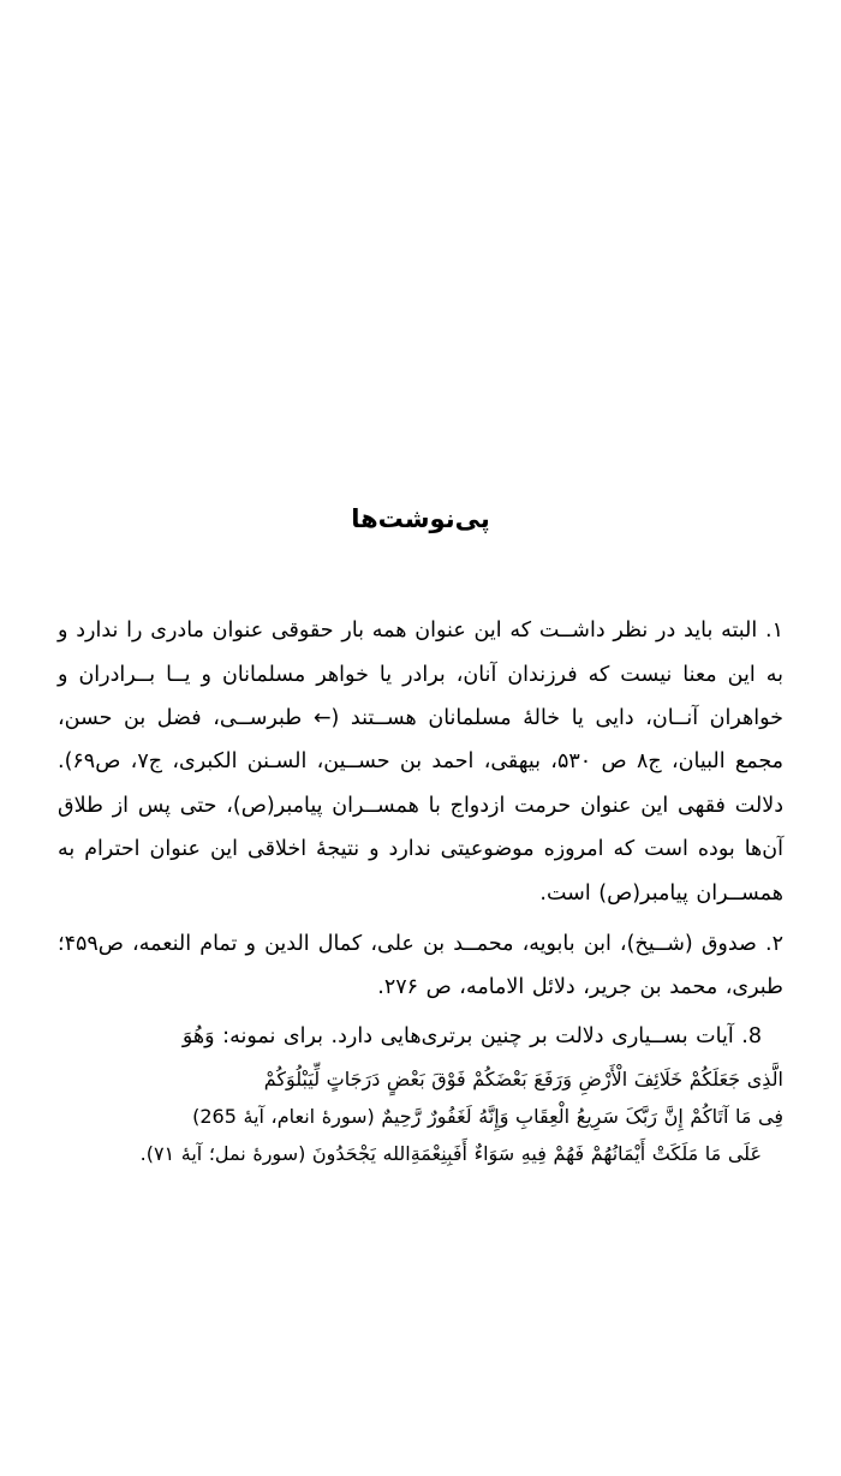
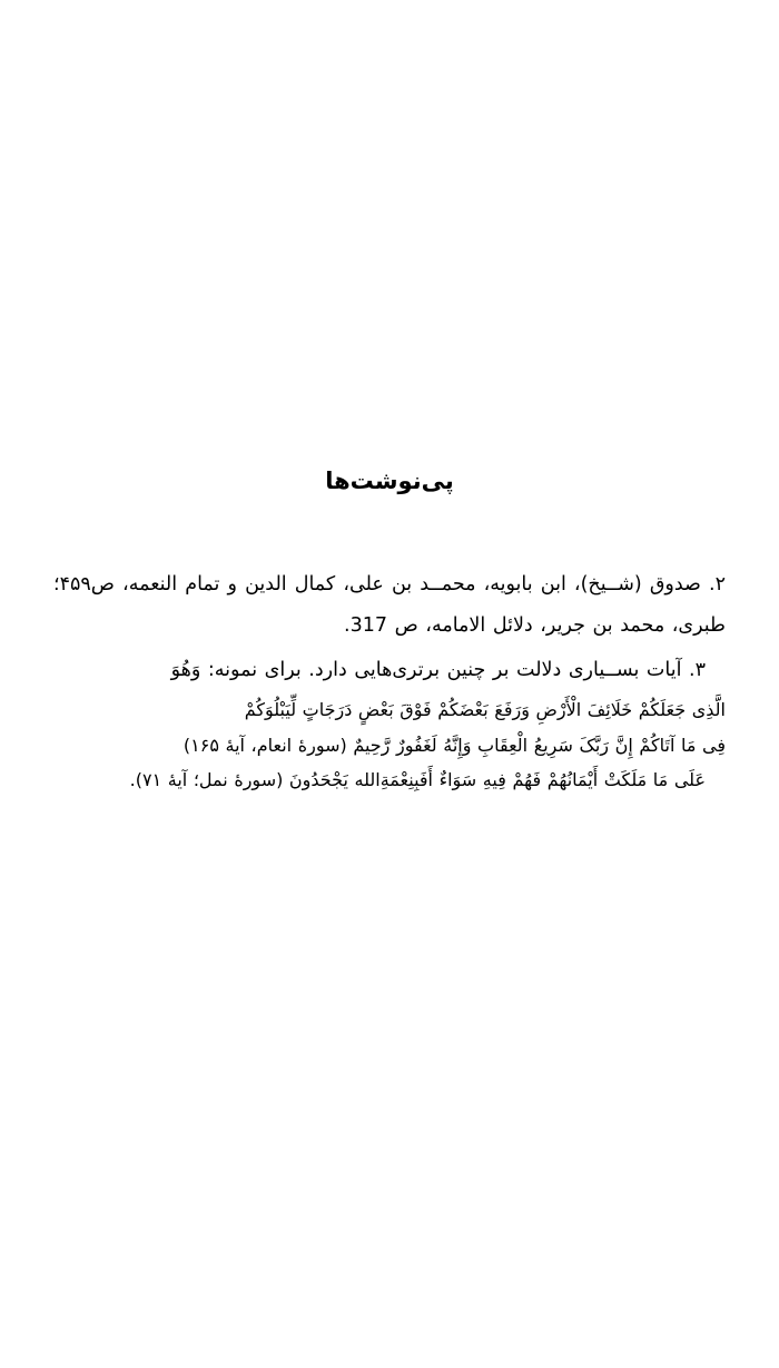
  پی‌نوشت‌ها
- ۱. البته باید در نظر داشــت که این عنوان همه بار حقوقی عنوان مادری را ندارد و به این معنا نیست که فرزندان آنان، برادر یا خواهر مسلمانان و یــا بــرادران و خواهران آنــان، دایی یا خالهٔ مسلمانان هســتند (← طبرســی، فضل بن حسن، مجمع البیان، ج۸ ص ۵۳۰، بیهقی، احمد بن حســین، السـنن الکبری، ج۷، ص۶۹). دلالت فقهی این عنوان حرمت ازدواج با همســران پیامبر(ص)، حتی پس از طلاق آن‌ها بوده است که امروزه موضوعیتی ندارد و نتیجهٔ اخلاقی این عنوان احترام به همســران پیامبر(ص) است.
- ۲. صدوق (شــیخ)، ابن بابویه، محمــد بن علی، کمال الدین و تمام النعمه، ص۴۵۹؛ طبری، محمد بن جریر، دلائل الامامه، ص ۲۷۶.
+ ۲. صدوق (شــیخ)، ابن بابویه، محمــد بن علی، کمال الدین و تمام النعمه، ص۴۵۹؛ طبری، محمد بن جریر، دلائل الامامه، ص 317.
- 8. آیات بســیاری دلالت بر چنین برتری‌هایی دارد. برای نمونه: وَهُوَ
+ ۳. آیات بســیاری دلالت بر چنین برتری‌هایی دارد. برای نمونه: وَهُوَ
  الَّذِی جَعَلَکُمْ خَلَائِفَ الْأَرْضِ وَرَفَعَ بَعْضَکُمْ فَوْقَ بَعْضٍ دَرَجَاتٍ لِّیَبْلُوَکُمْ
- فِی مَا آتَاکُمْ إِنَّ رَبَّکَ سَرِیعُ الْعِقَابِ وَإِنَّهُ لَغَفُورٌ رَّحِیمٌ (سورهٔ انعام، آیهٔ 265)
+ فِی مَا آتَاکُمْ إِنَّ رَبَّکَ سَرِیعُ الْعِقَابِ وَإِنَّهُ لَغَفُورٌ رَّحِیمٌ (سورهٔ انعام، آیهٔ ۱۶۵)
  عَلَی مَا مَلَکَتْ أَیْمَانُهُمْ فَهُمْ فِیهِ سَوَاءٌ أَفَبِنِعْمَةِالله یَجْحَدُونَ (سورهٔ نمل؛ آیهٔ ۷۱).
